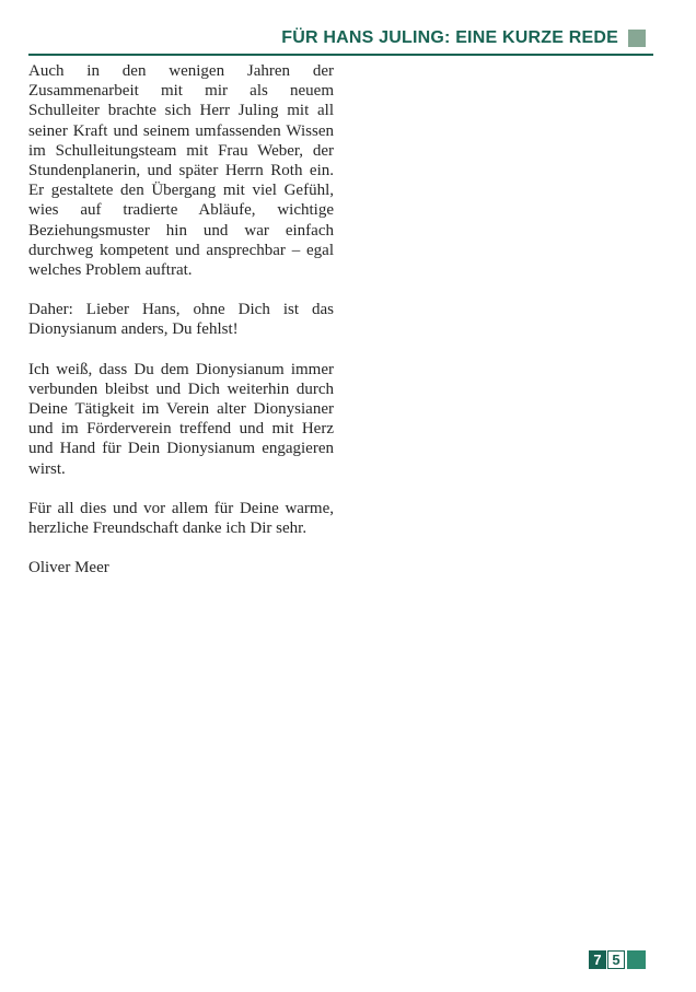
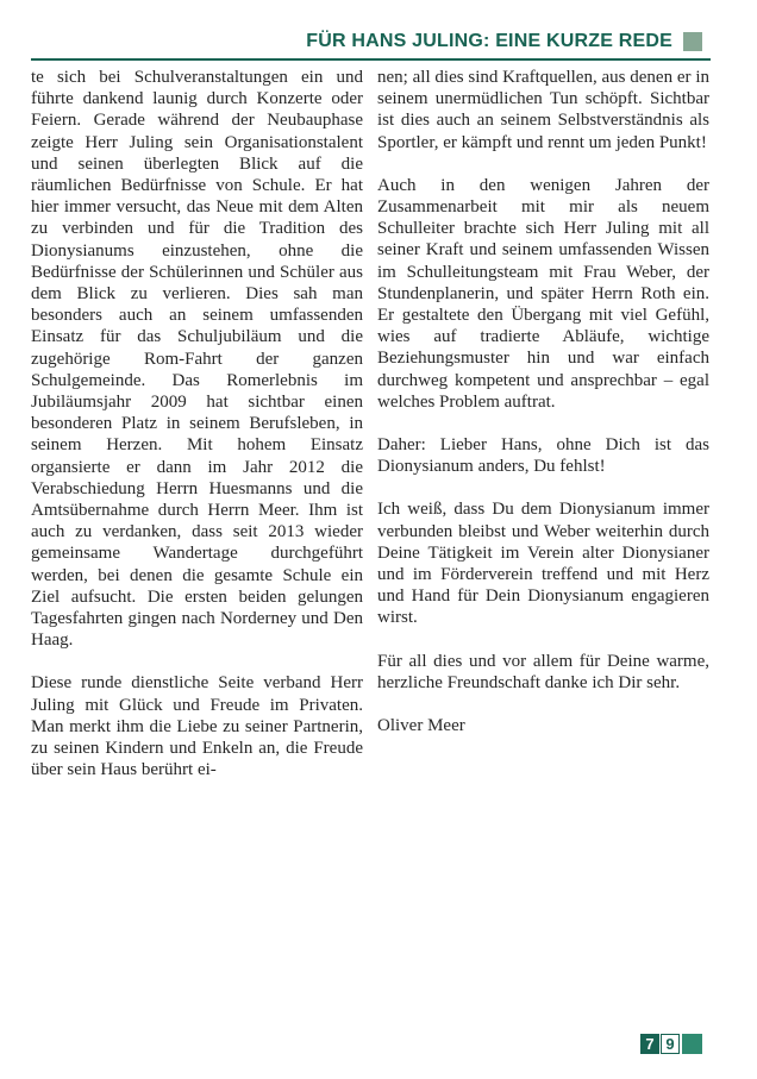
  FÜR HANS JULING: EINE KURZE REDE
+ te sich bei Schulveranstaltungen ein und führte dankend launig durch Konzerte oder Feiern. Gerade während der Neubauphase zeigte Herr Juling sein Organisationstalent und seinen überlegten Blick auf die räumlichen Bedürfnisse von Schule. Er hat hier immer versucht, das Neue mit dem Alten zu verbinden und für die Tradition des Dionysianums einzustehen, ohne die Bedürfnisse der Schülerinnen und Schüler aus dem Blick zu verlieren. Dies sah man besonders auch an seinem umfassenden Einsatz für das Schuljubiläum und die zugehörige Rom-Fahrt der ganzen Schulgemeinde. Das Romerlebnis im Jubiläumsjahr 2009 hat sichtbar einen besonderen Platz in seinem Berufsleben, in seinem Herzen. Mit hohem Einsatz organsierte er dann im Jahr 2012 die Verabschiedung Herrn Huesmanns und die Amtsübernahme durch Herrn Meer. Ihm ist auch zu verdanken, dass seit 2013 wieder gemeinsame Wandertage durchgeführt werden, bei denen die gesamte Schule ein Ziel aufsucht. Die ersten beiden gelungen Tagesfahrten gingen nach Norderney und Den Haag.
+ Diese runde dienstliche Seite verband Herr Juling mit Glück und Freude im Privaten. Man merkt ihm die Liebe zu seiner Partnerin, zu seinen Kindern und Enkeln an, die Freude über sein Haus berührt ei-
+ nen; all dies sind Kraftquellen, aus denen er in seinem unermüdlichen Tun schöpft. Sichtbar ist dies auch an seinem Selbstverständnis als Sportler, er kämpft und rennt um jeden Punkt!
  Auch in den wenigen Jahren der Zusammenarbeit mit mir als neuem Schulleiter brachte sich Herr Juling mit all seiner Kraft und seinem umfassenden Wissen im Schulleitungsteam mit Frau Weber, der Stundenplanerin, und später Herrn Roth ein. Er gestaltete den Übergang mit viel Gefühl, wies auf tradierte Abläufe, wichtige Beziehungsmuster hin und war einfach durchweg kompetent und ansprechbar – egal welches Problem auftrat.
  Daher: Lieber Hans, ohne Dich ist das Dionysianum anders, Du fehlst!
- Ich weiß, dass Du dem Dionysianum immer verbunden bleibst und Dich weiterhin durch Deine Tätigkeit im Verein alter Dionysianer und im Förderverein treffend und mit Herz und Hand für Dein Dionysianum engagieren wirst.
+ Ich weiß, dass Du dem Dionysianum immer verbunden bleibst und Weber weiterhin durch Deine Tätigkeit im Verein alter Dionysianer und im Förderverein treffend und mit Herz und Hand für Dein Dionysianum engagieren wirst.
  Für all dies und vor allem für Deine warme, herzliche Freundschaft danke ich Dir sehr.
  Oliver Meer
  7
- 5
+ 9
